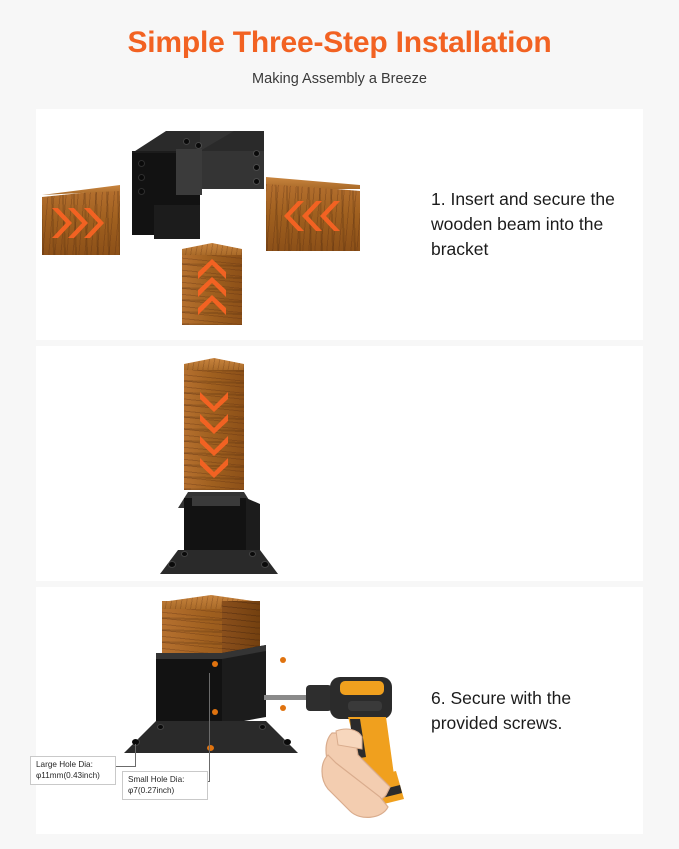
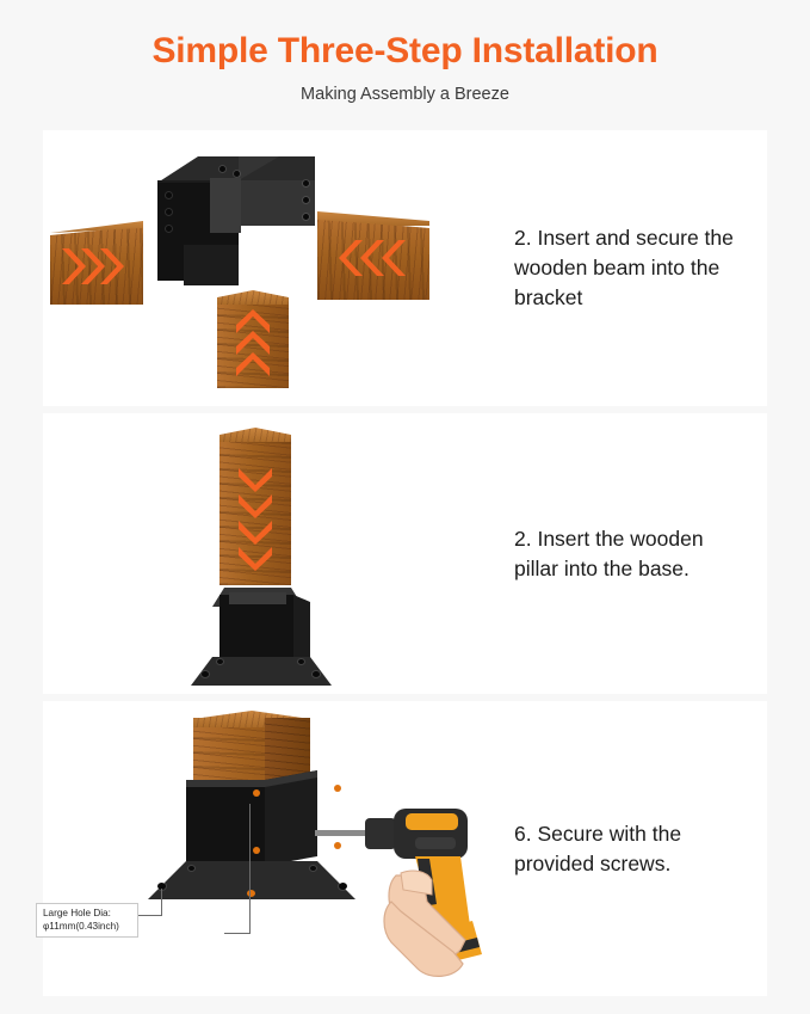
  Simple Three-Step Installation
  Making Assembly a Breeze
- 1. Insert and secure the wooden beam into the bracket
+ 2. Insert and secure the wooden beam into the bracket
+ 2. Insert the wooden pillar into the base.
  Large Hole Dia:
  φ11mm(0.43inch)
- Small Hole Dia:
- φ7(0.27inch)
  6. Secure with the provided screws.
